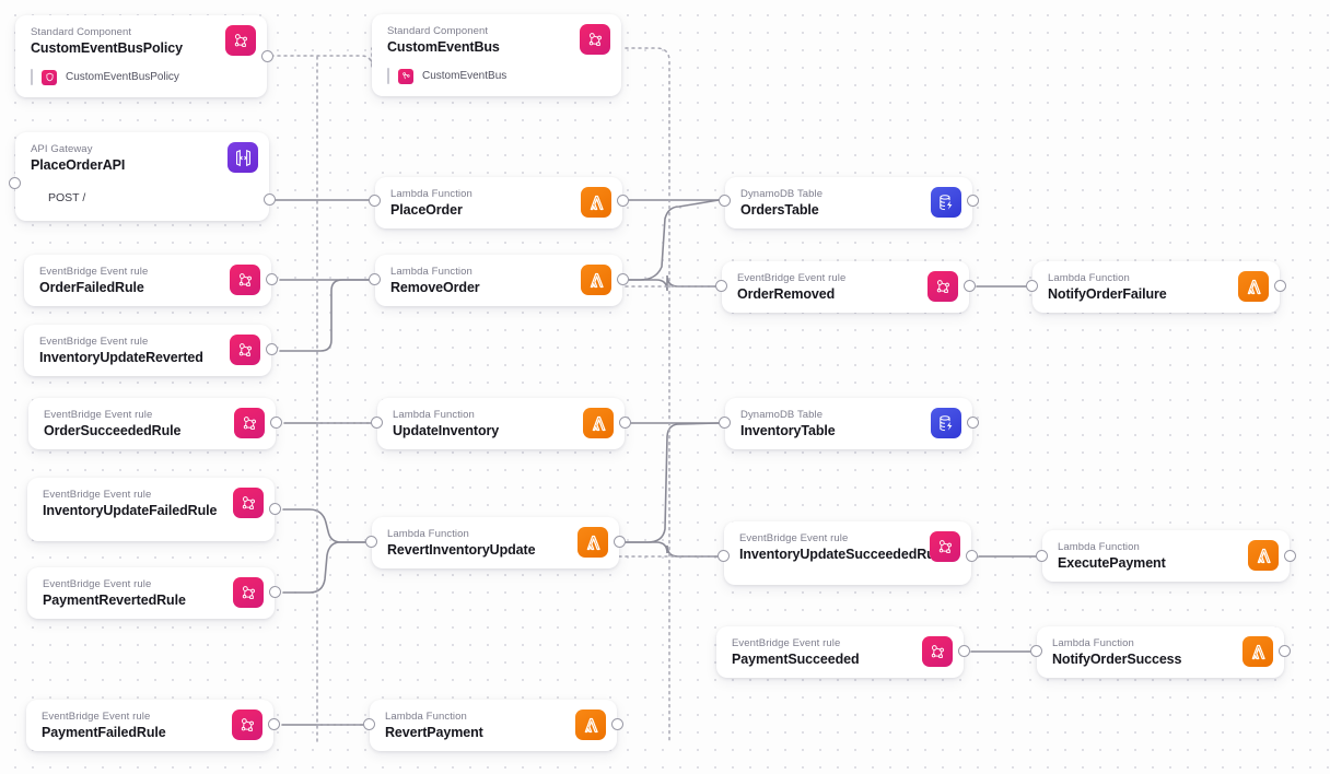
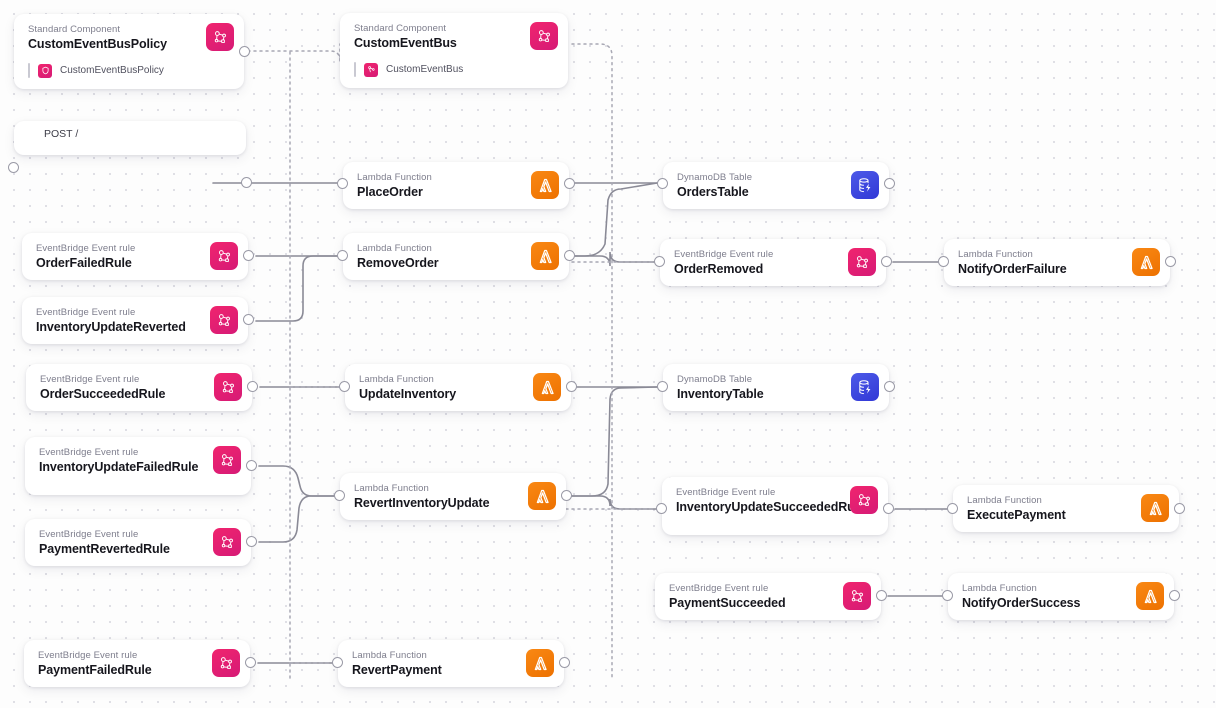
  Standard Component
  CustomEventBusPolicy
  CustomEventBusPolicy
  Standard Component
  CustomEventBus
  CustomEventBus
- API Gateway
- PlaceOrderAPI
  POST /
  Lambda Function
  PlaceOrder
  DynamoDB Table
  OrdersTable
  EventBridge Event rule
  OrderFailedRule
  Lambda Function
  RemoveOrder
  EventBridge Event rule
  OrderRemoved
  Lambda Function
  NotifyOrderFailure
  EventBridge Event rule
  InventoryUpdateReverted
  EventBridge Event rule
  OrderSucceededRule
  Lambda Function
  UpdateInventory
  DynamoDB Table
  InventoryTable
  EventBridge Event rule
  InventoryUpdateFailedRule
  Lambda Function
  RevertInventoryUpdate
  EventBridge Event rule
  InventoryUpdateSucceededR
  Lambda Function
  ExecutePayment
  EventBridge Event rule
  PaymentRevertedRule
  EventBridge Event rule
  PaymentSucceeded
  Lambda Function
  NotifyOrderSuccess
  EventBridge Event rule
  PaymentFailedRule
  Lambda Function
  RevertPayment
